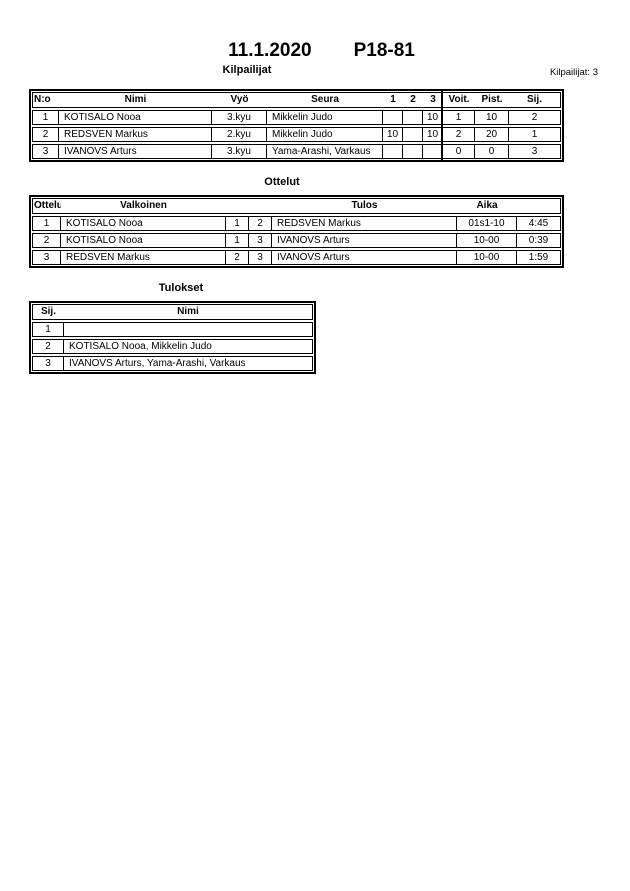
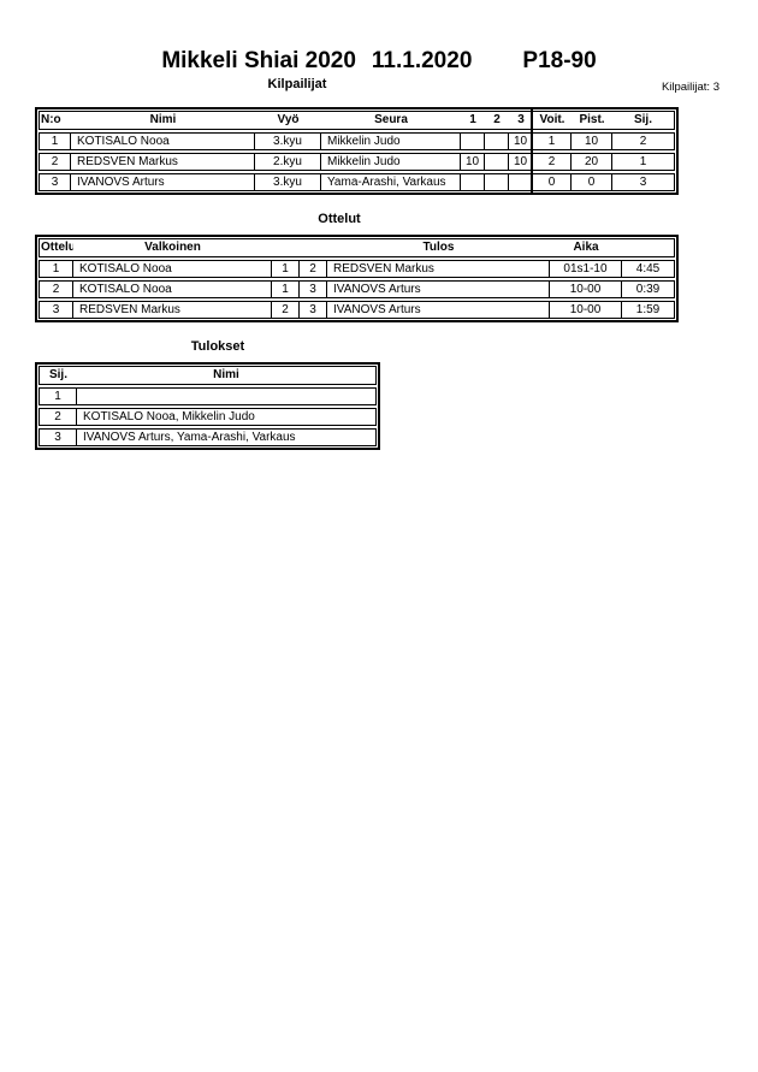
+ Mikkeli Shiai 2020
  11.1.2020
- P18-81
+ P18-90
  Kilpailijat
  Kilpailijat: 3
  N:o
  Nimi
  Vyö
  Seura
  1
  2
  3
  Voit.
  Pist.
  Sij.
  1
  KOTISALO Nooa
  3.kyu
  Mikkelin Judo
  10
  1
  10
  2
  2
  REDSVEN Markus
  2.kyu
  Mikkelin Judo
  10
  10
  2
  20
  1
  3
  IVANOVS Arturs
  3.kyu
  Yama-Arashi, Varkaus
  0
  0
  3
  Ottelut
  Ottelu
  Valkoinen
  Tulos
  Aika
  1
  KOTISALO Nooa
  1
  2
  REDSVEN Markus
  01s1-10
  4:45
  2
  KOTISALO Nooa
  1
  3
  IVANOVS Arturs
  10-00
  0:39
  3
  REDSVEN Markus
  2
  3
  IVANOVS Arturs
  10-00
  1:59
  Tulokset
  Sij.
  Nimi
  1
  2
  KOTISALO Nooa, Mikkelin Judo
  3
  IVANOVS Arturs, Yama-Arashi, Varkaus
